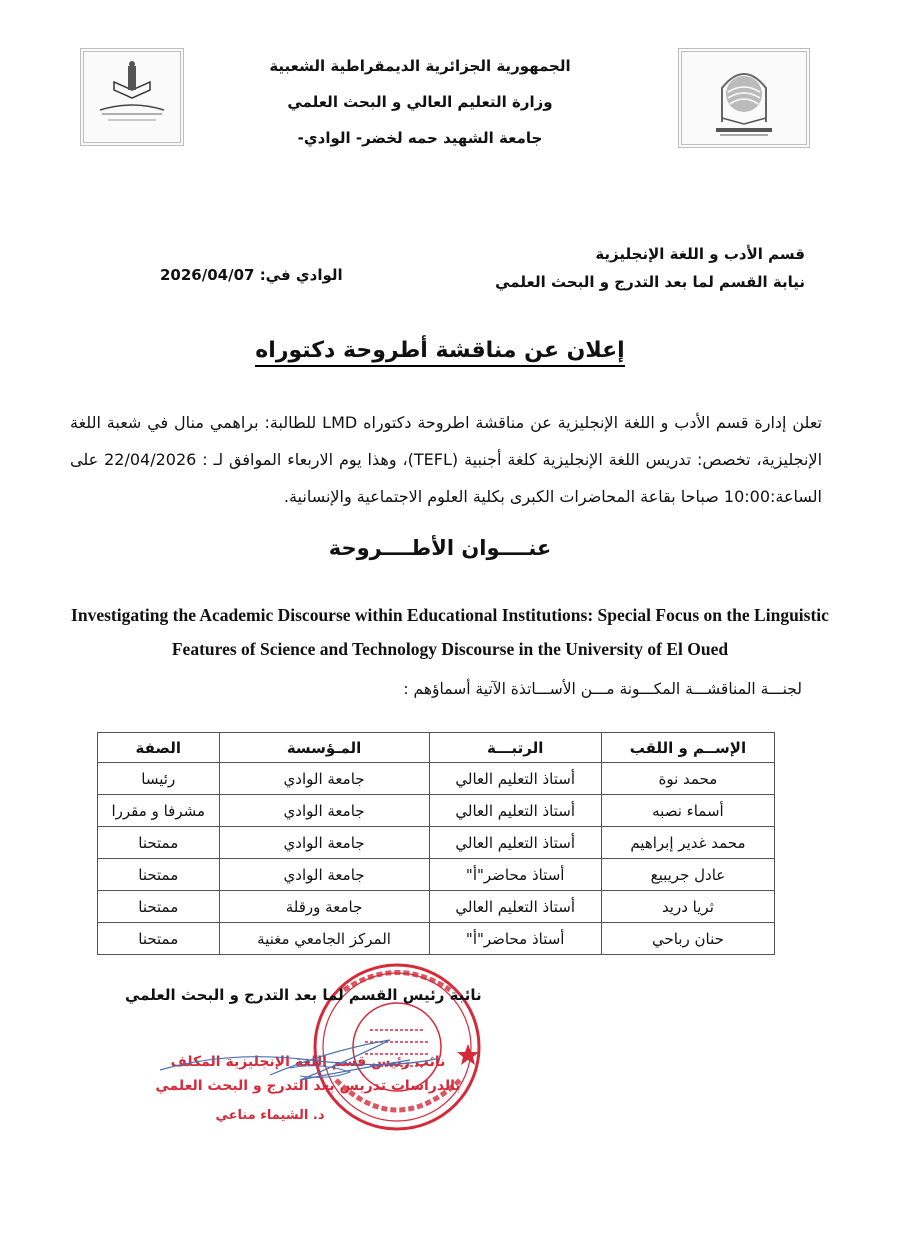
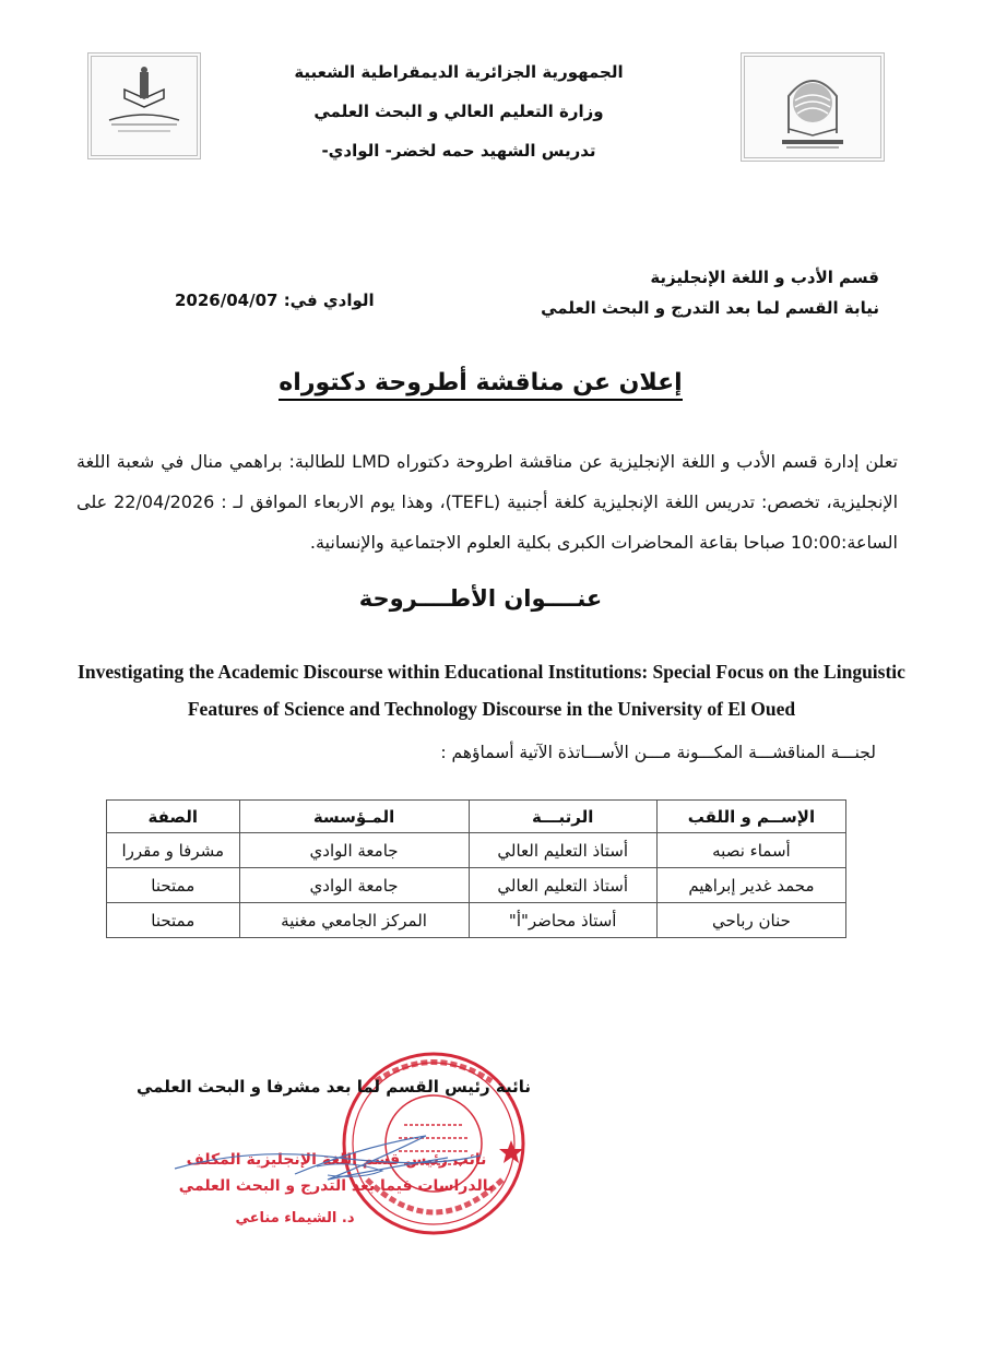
  الجمهورية الجزائرية الديمقراطية الشعبية
  وزارة التعليم العالي و البحث العلمي
- جامعة الشهيد حمه لخضر- الوادي-
+ تدريس الشهيد حمه لخضر- الوادي-
  قسم الأدب و اللغة الإنجليزية
  نيابة القسم لما بعد التدرج و البحث العلمي
  الوادي في: 2026/04/07
  إعلان عن مناقشة أطروحة دكتوراه
  تعلن إدارة قسم الأدب و اللغة الإنجليزية عن مناقشة اطروحة دكتوراه LMD للطالبة: براهمي منال في شعبة اللغة الإنجليزية، تخصص: تدريس اللغة الإنجليزية كلغة أجنبية (TEFL)، وهذا يوم الاربعاء الموافق لـ : 22/04/2026 على الساعة:10:00 صباحا بقاعة المحاضرات الكبرى بكلية العلوم الاجتماعية والإنسانية.
  عنــــوان الأطــــروحة
  Investigating the Academic Discourse within Educational Institutions: Special Focus on the Linguistic Features of Science and Technology Discourse in the University of El Oued
  لجنـــة المناقشـــة المكـــونة مـــن الأســـاتذة الآتية أسماؤهم :
  الإســم و اللقب	الرتبـــة	المـؤسسة	الصفة
- محمد نوة	أستاذ التعليم العالي	جامعة الوادي	رئيسا
  أسماء نصبه	أستاذ التعليم العالي	جامعة الوادي	مشرفا و مقررا
  محمد غدير إبراهيم	أستاذ التعليم العالي	جامعة الوادي	ممتحنا
- عادل جريبيع	أستاذ محاضر"أ"	جامعة الوادي	ممتحنا
- ثريا دريد	أستاذ التعليم العالي	جامعة ورقلة	ممتحنا
  حنان رباحي	أستاذ محاضر"أ"	المركز الجامعي مغنية	ممتحنا
- نائبة رئيس القسم لما بعد التدرج و البحث العلمي
+ نائبة رئيس القسم لما بعد مشرفا و البحث العلمي
  نائ ريس قسمللغة الإنجليزية الملف
- بالدراسات تدريس بعد التدرج و البحث العلمي
+ بالدراسات فيما بعد التدرج و البحث العلمي
  د. الشيماء مناعي
